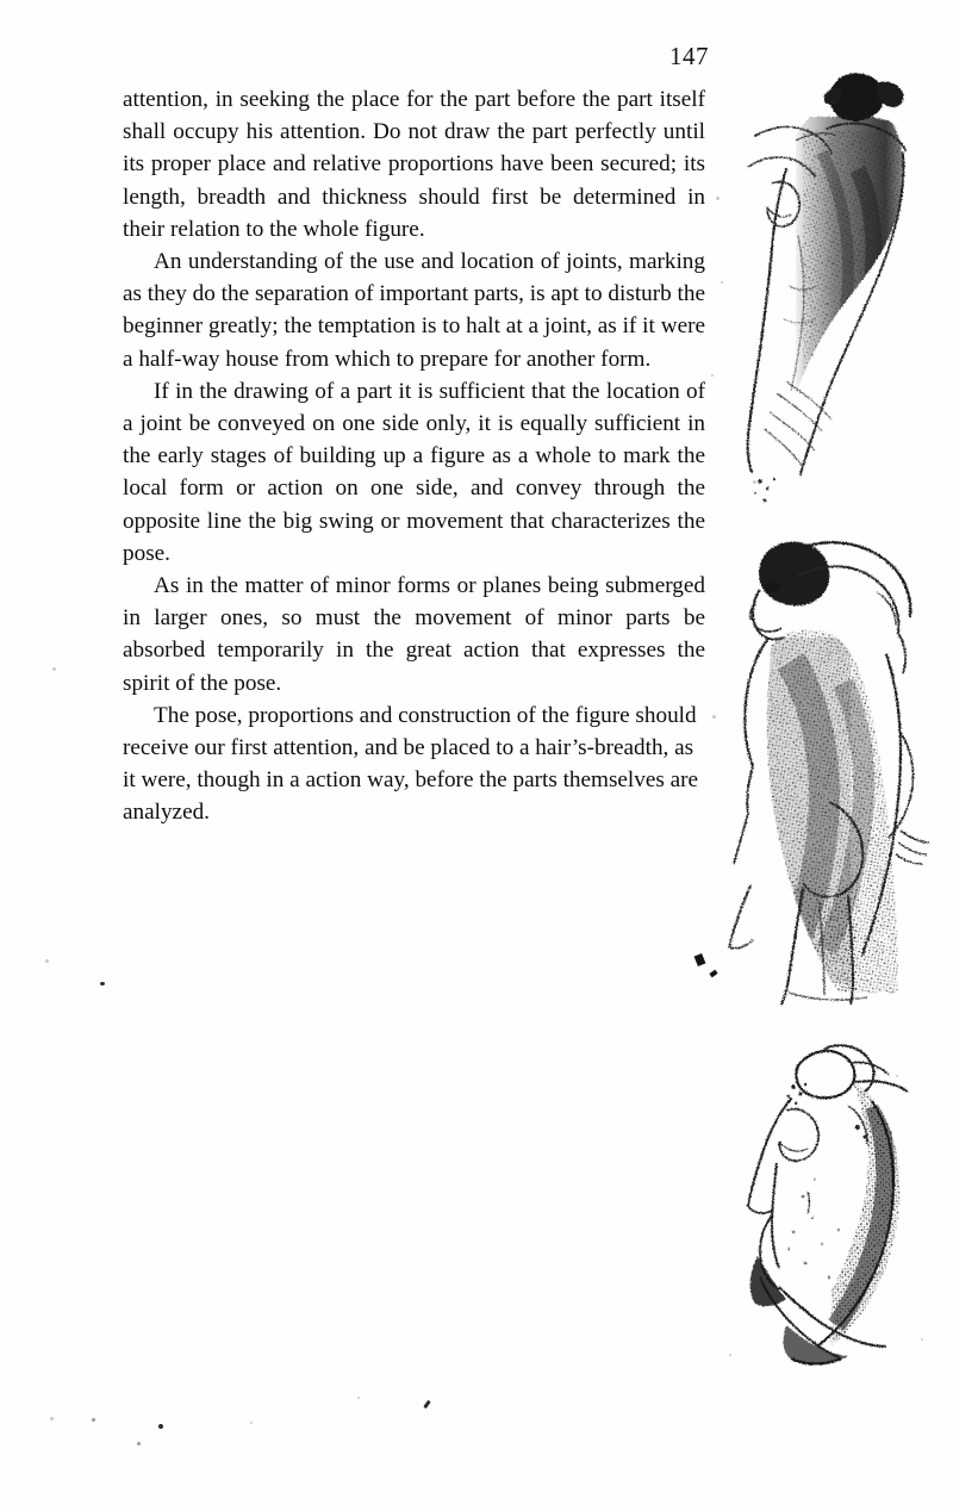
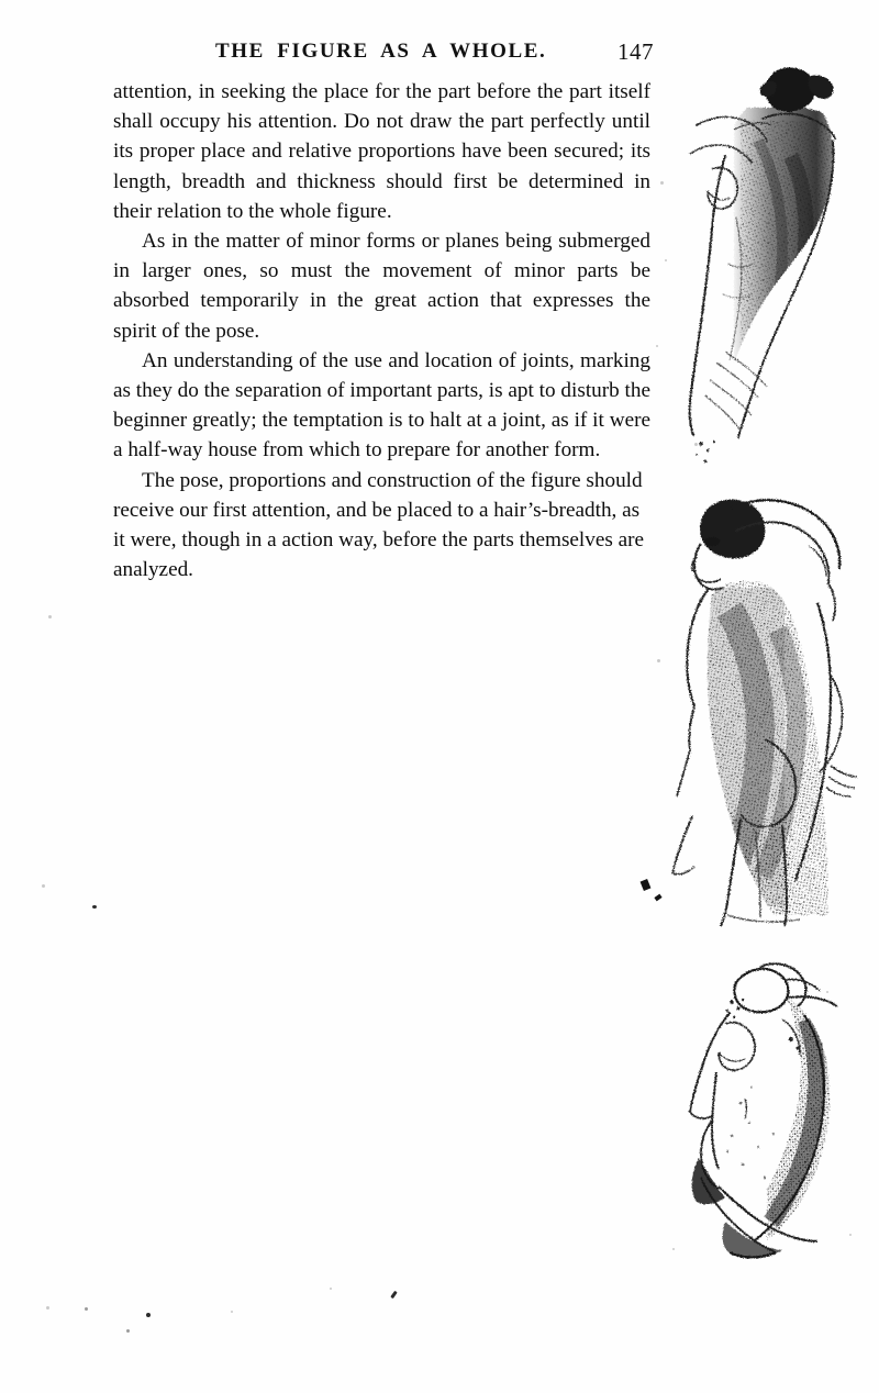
+ THE FIGURE AS A WHOLE.
  147
  attention, in seeking the place for the part before the part itself shall occupy his attention. Do not draw the part perfectly until its proper place and relative proportions have been secured; its length, breadth and thickness should first be determined in their relation to the whole figure.
- An understanding of the use and location of joints, marking as they do the separation of important parts, is apt to disturb the beginner greatly; the temptation is to halt at a joint, as if it were a half-way house from which to prepare for another form.
+ As in the matter of minor forms or planes being submerged in larger ones, so must the movement of minor parts be absorbed temporarily in the great action that expresses the spirit of the pose.
- If in the drawing of a part it is sufficient that the location of a joint be conveyed on one side only, it is equally sufficient in the early stages of building up a figure as a whole to mark the local form or action on one side, and convey through the opposite line the big swing or movement that characterizes the pose.
- As in the matter of minor forms or planes being submerged in larger ones, so must the movement of minor parts be absorbed temporarily in the great action that expresses the spirit of the pose.
+ An understanding of the use and location of joints, marking as they do the separation of important parts, is apt to disturb the beginner greatly; the temptation is to halt at a joint, as if it were a half-way house from which to prepare for another form.
  The pose, proportions and construction of the figure should receive our first attention, and be placed to a hair’s-breadth, as it were, though in a action way, before the parts themselves are analyzed.
